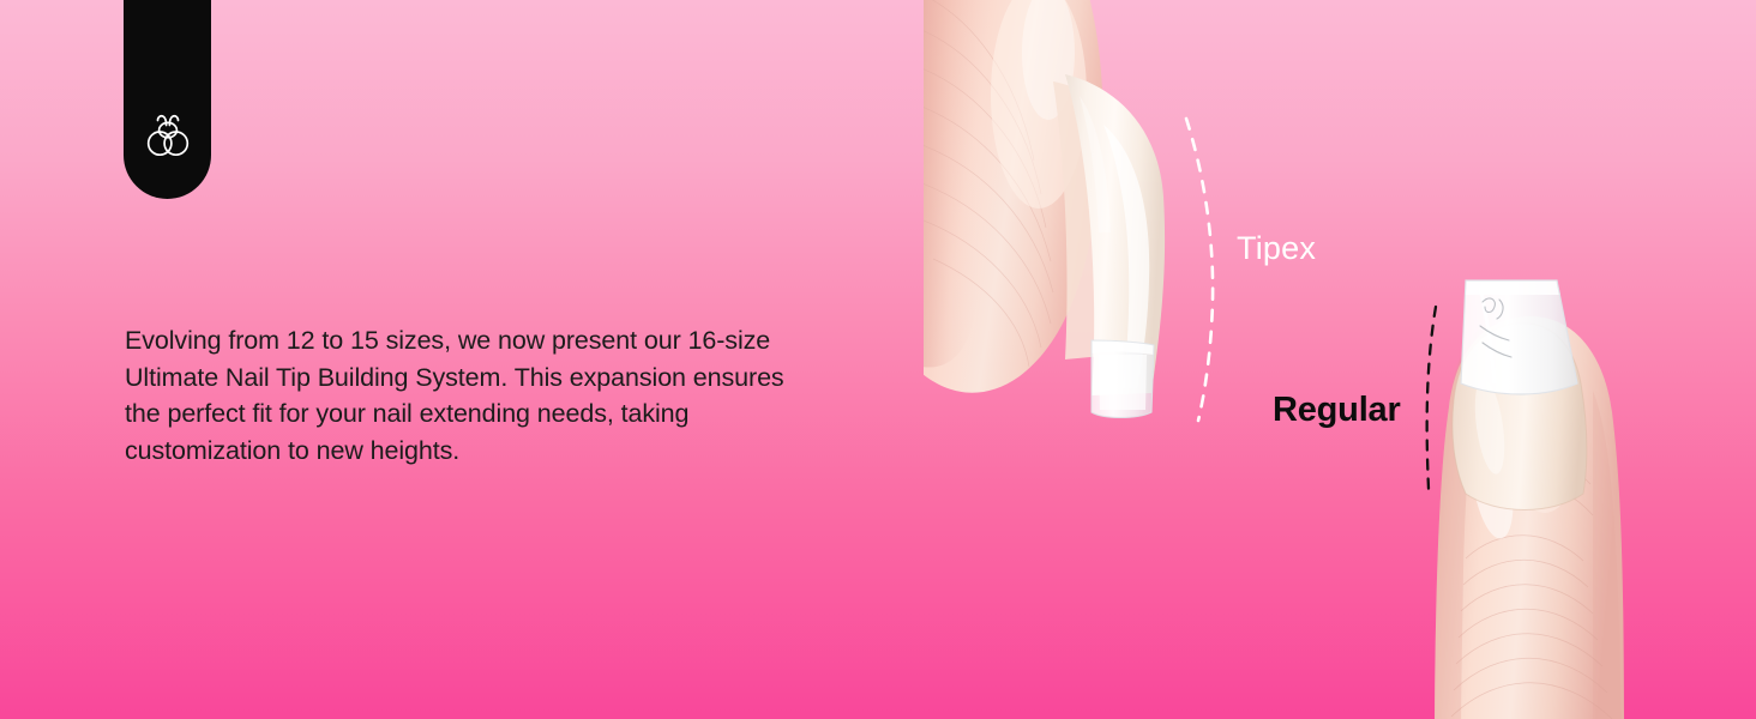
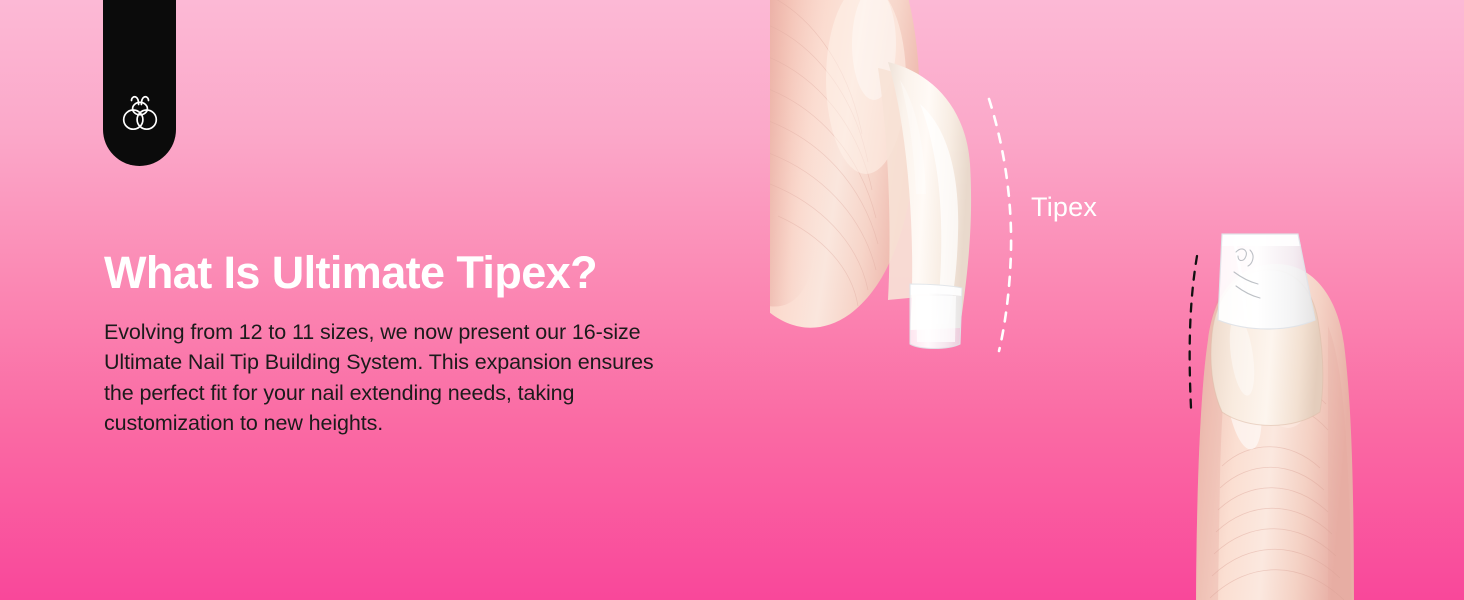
+ What Is Ultimate Tipex?
- Evolving from 12 to 15 sizes, we now present our 16-size Ultimate Nail Tip Building System. This expansion ensures the perfect fit for your nail extending needs, taking customization to new heights.
+ Evolving from 12 to 11 sizes, we now present our 16-size Ultimate Nail Tip Building System. This expansion ensures the perfect fit for your nail extending needs, taking customization to new heights.
  Tipex
- Regular
